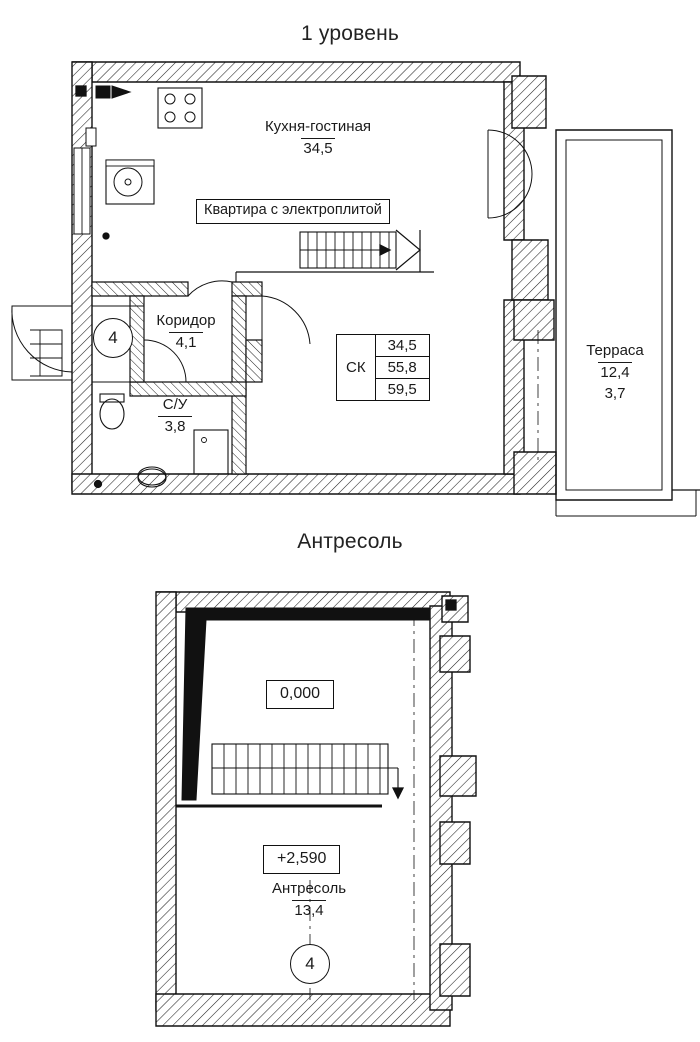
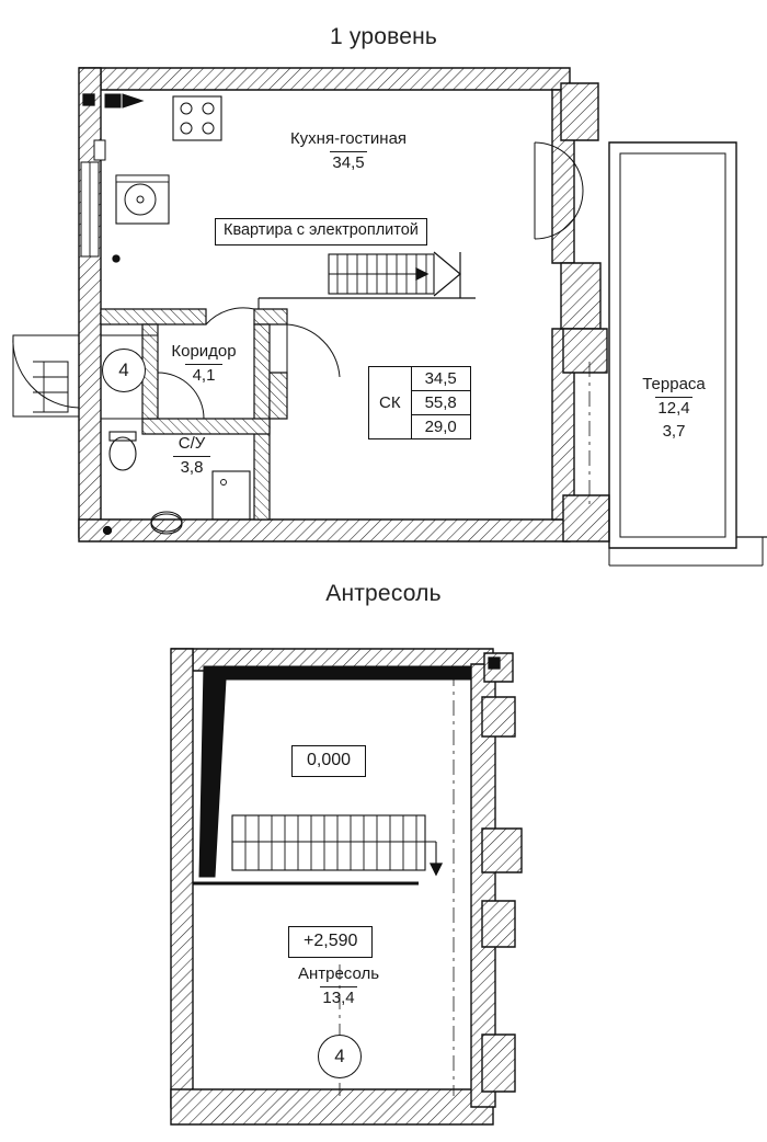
  1 уровень
  Антресоль
  Кухня-гостиная
  34,5
  Коридор
  4,1
  С/У
  3,8
  Терраса
  12,4
  3,7
  Квартира с электроплитой
  СК
  34,5
  55,8
- 59,5
+ 29,0
  4
  0,000
  +2,590
  Антресоль
  13,4
  4
